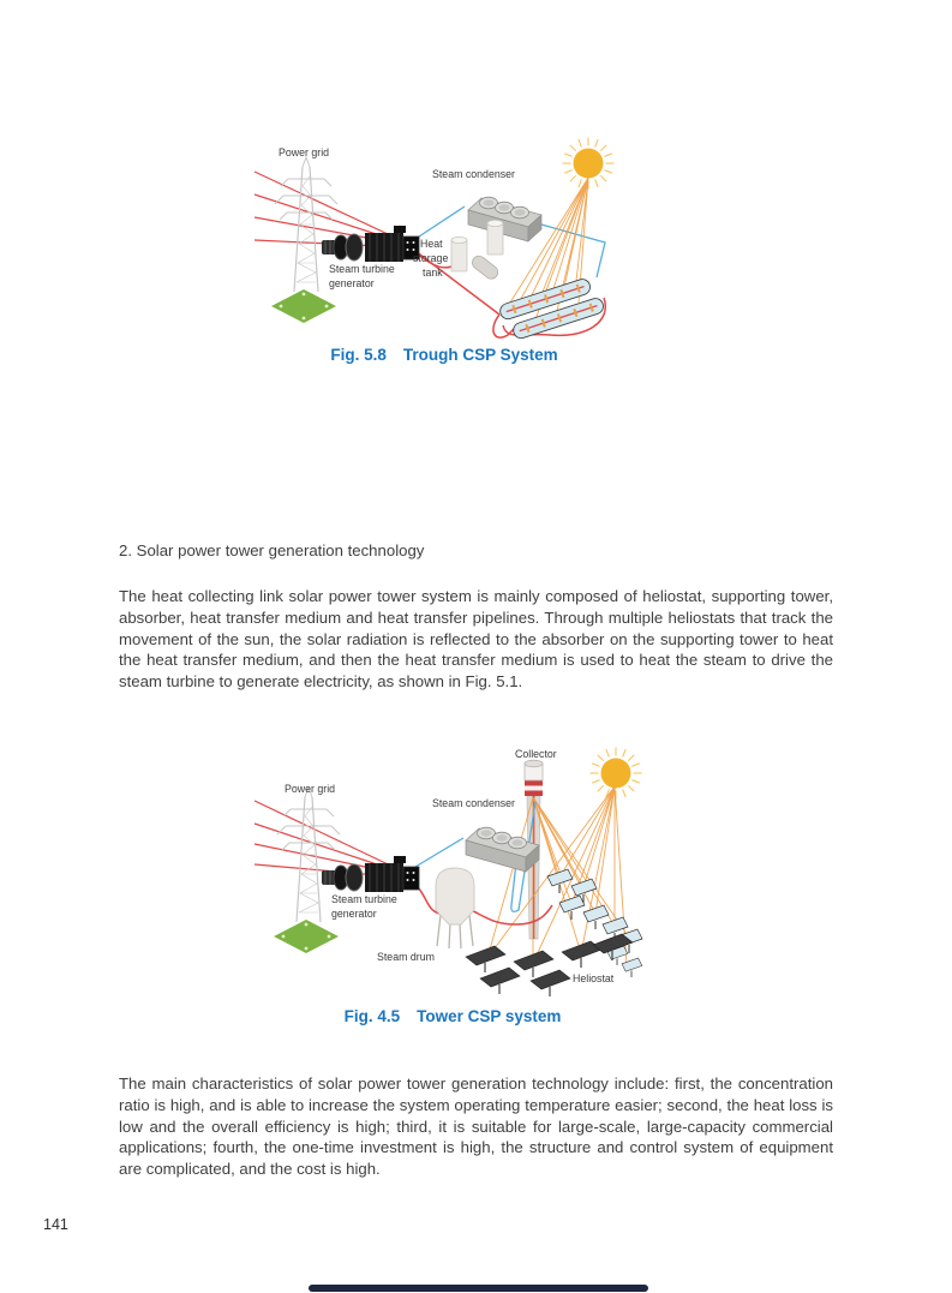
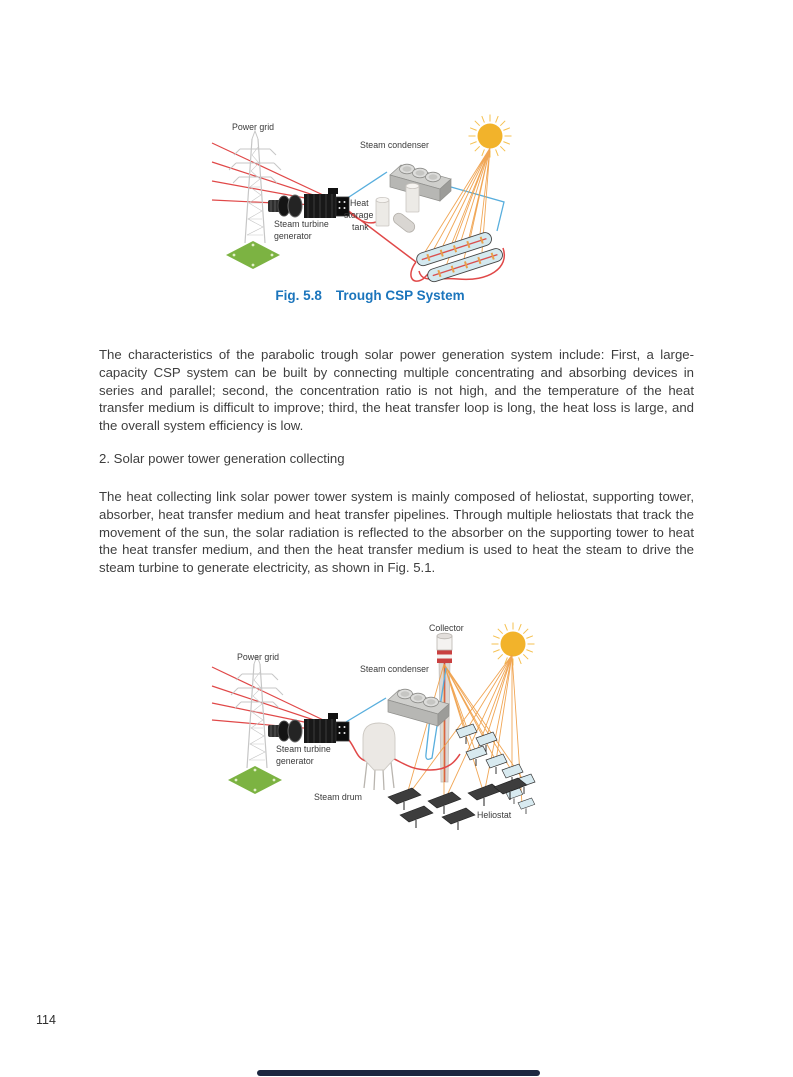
  Power grid
  Steam turbine
  generator
  Steam condenser
  Heat
  storage
  tank
  Fig. 5.8 Trough CSP System
+ The characteristics of the parabolic trough solar power generation system include: First, a large-capacity CSP system can be built by connecting multiple concentrating and absorbing devices in series and parallel; second, the concentration ratio is not high, and the temperature of the heat transfer medium is difficult to improve; third, the heat transfer loop is long, the heat loss is large, and the overall system efficiency is low.
- 2. Solar power tower generation technology
+ 2. Solar power tower generation collecting
  The heat collecting link solar power tower system is mainly composed of heliostat, supporting tower, absorber, heat transfer medium and heat transfer pipelines. Through multiple heliostats that track the movement of the sun, the solar radiation is reflected to the absorber on the supporting tower to heat the heat transfer medium, and then the heat transfer medium is used to heat the steam to drive the steam turbine to generate electricity, as shown in Fig. 5.1.
  Power grid
  Collector
  Steam turbine
  generator
  Steam condenser
  Steam drum
  Heliostat
- Fig. 4.5 Tower CSP system
- The main characteristics of solar power tower generation technology include: first, the concentration ratio is high, and is able to increase the system operating temperature easier; second, the heat loss is low and the overall efficiency is high; third, it is suitable for large-scale, large-capacity commercial applications; fourth, the one-time investment is high, the structure and control system of equipment are complicated, and the cost is high.
- 141
+ 114
